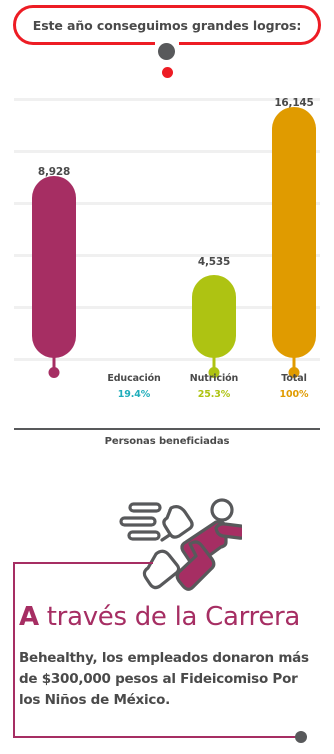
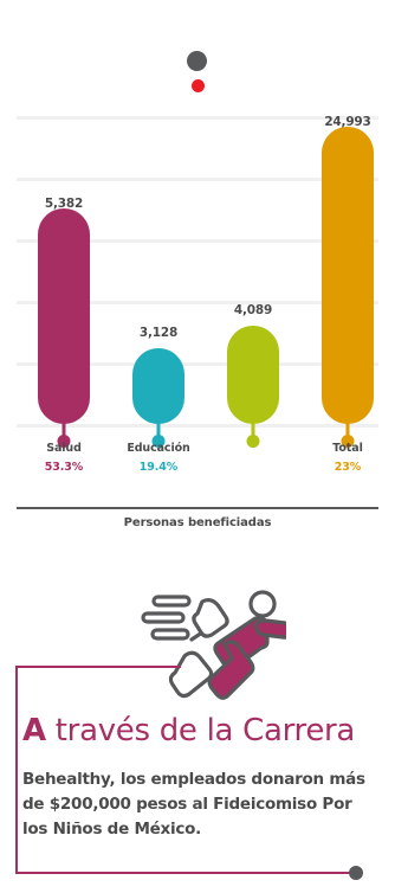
- Este año conseguimos grandes logros:
- 8,928
+ 5,382
+ 3,128
- 4,535
+ 4,089
- 16,145
+ 24,993
+ Salud
+ 53.3%
  Educación
  19.4%
- Nutrición
- 25.3%
  Total
- 100%
+ 23%
  Personas beneficiadas
  A través de la Carrera
- Behealthy, los empleados donaron más de $300,000 pesos al Fideicomiso Por los Niños de México.
+ Behealthy, los empleados donaron más de $200,000 pesos al Fideicomiso Por los Niños de México.
